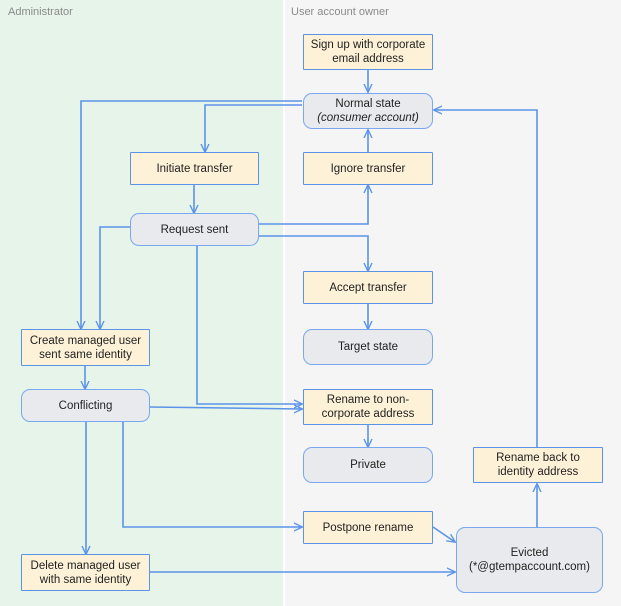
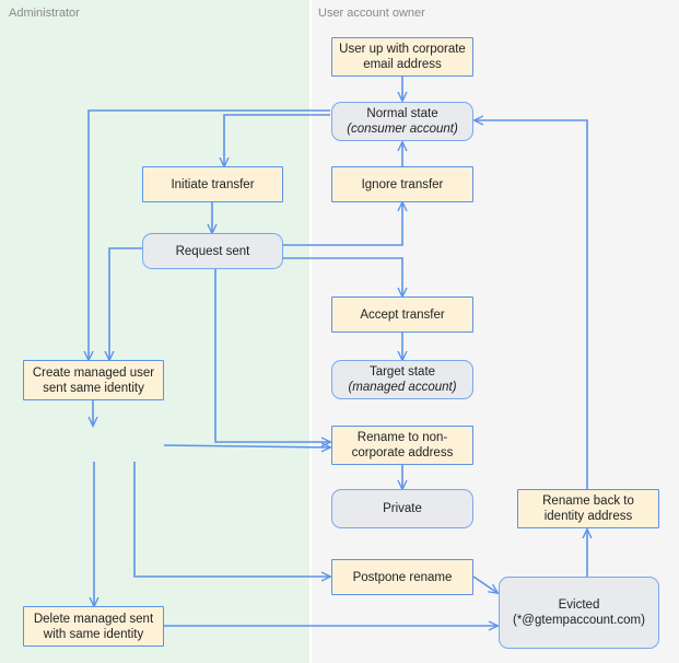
  Administrator
  User account owner
- Sign up with corporate email address
+ User up with corporate email address
  Normal state
  (consumer account)
  Ignore transfer
  Initiate transfer
  Request sent
  Accept transfer
  Target state
+ (managed account)
  Create managed user sent same identity
- Conflicting
  Rename to non-corporate address
  Private
  Rename back to identity address
  Postpone rename
  Evicted
  (*@gtempaccount.com)
- Delete managed user with same identity
+ Delete managed sent with same identity
